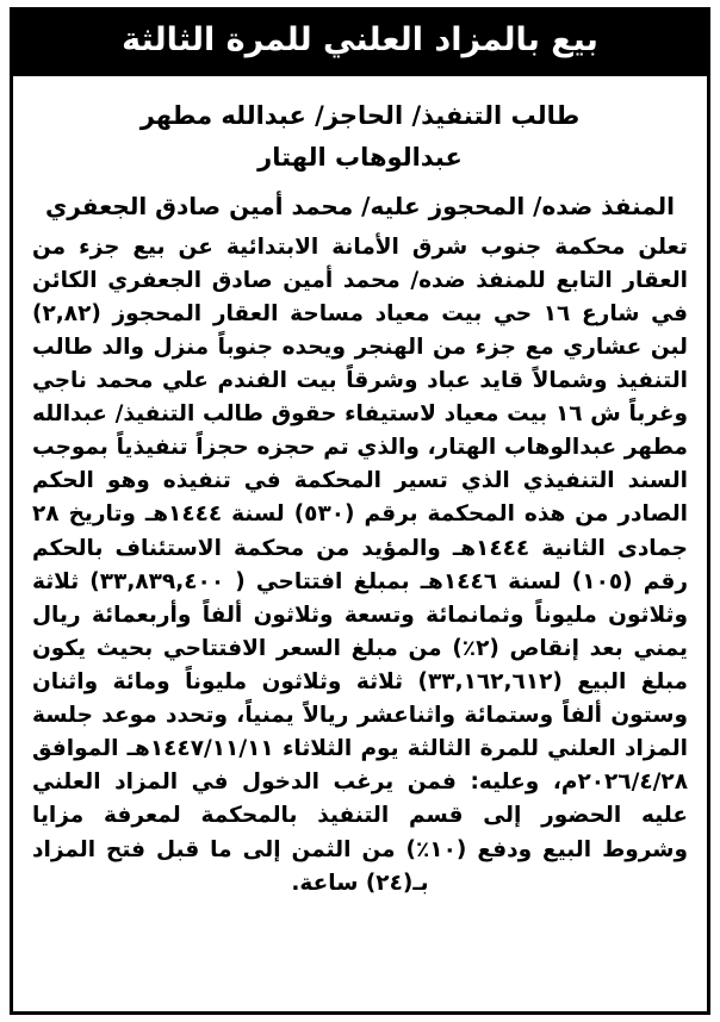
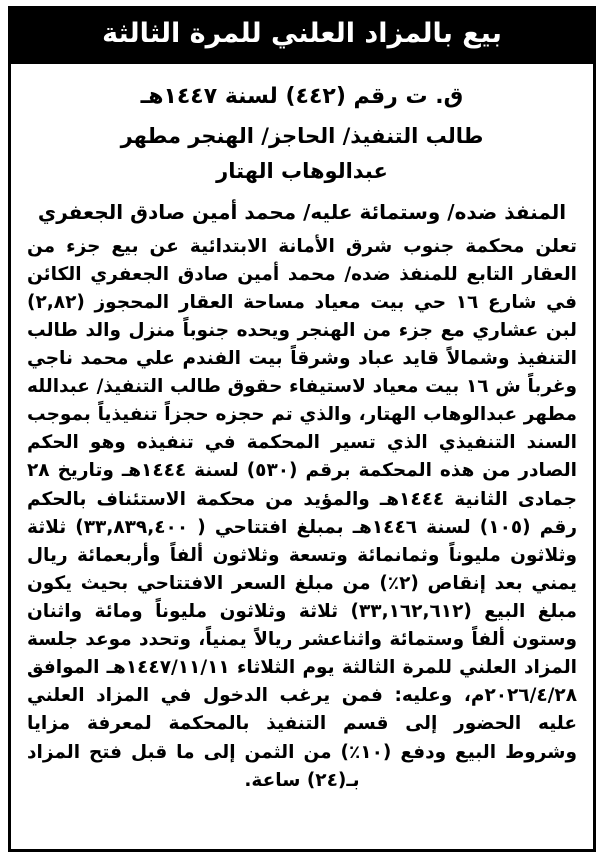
  بيع بالمزاد العلني للمرة الثالثة
+ ق. ت رقم (٤٤٢) لسنة ١٤٤٧هـ
- طالب التنفيذ/ الحاجز/ عبدالله مطهر
+ طالب التنفيذ/ الحاجز/ الهنجر مطهر
  عبدالوهاب الهتار
- المنفذ ضده/ المحجوز عليه/ محمد أمين صادق الجعفري
+ المنفذ ضده/ وستمائة عليه/ محمد أمين صادق الجعفري
  تعلن محكمة جنوب شرق الأمانة الابتدائية عن بيع جزء من العقار التابع للمنفذ ضده/ محمد أمين صادق الجعفري الكائن في شارع ١٦ حي بيت معياد مساحة العقار المحجوز (٢,٨٢) لبن عشاري مع جزء من الهنجر ويحده جنوباً منزل والد طالب التنفيذ وشمالاً قايد عباد وشرقاً بيت الفندم علي محمد ناجي وغرباً ش ١٦ بيت معياد لاستيفاء حقوق طالب التنفيذ/ عبدالله مطهر عبدالوهاب الهتار، والذي تم حجزه حجزاً تنفيذياً بموجب السند التنفيذي الذي تسير المحكمة في تنفيذه وهو الحكم الصادر من هذه المحكمة برقم (٥٣٠) لسنة ١٤٤٤هـ وتاريخ ٢٨ جمادى الثانية ١٤٤٤هـ والمؤيد من محكمة الاستئناف بالحكم رقم (١٠٥) لسنة ١٤٤٦هـ بمبلغ افتتاحي ( ٣٣,٨٣٩,٤٠٠) ثلاثة وثلاثون مليوناً وثمانمائة وتسعة وثلاثون ألفاً وأربعمائة ريال يمني بعد إنقاص (٢٪) من مبلغ السعر الافتتاحي بحيث يكون مبلغ البيع (٣٣,١٦٢,٦١٢) ثلاثة وثلاثون مليوناً ومائة واثنان وستون ألفاً وستمائة واثناعشر ريالاً يمنياً، وتحدد موعد جلسة المزاد العلني للمرة الثالثة يوم الثلاثاء ١٤٤٧/١١/١١هـ الموافق ٢٠٢٦/٤/٢٨م، وعليه: فمن يرغب الدخول في المزاد العلني عليه الحضور إلى قسم التنفيذ بالمحكمة لمعرفة مزايا وشروط البيع ودفع (١٠٪) من الثمن إلى ما قبل فتح المزاد بـ(٢٤) ساعة.
